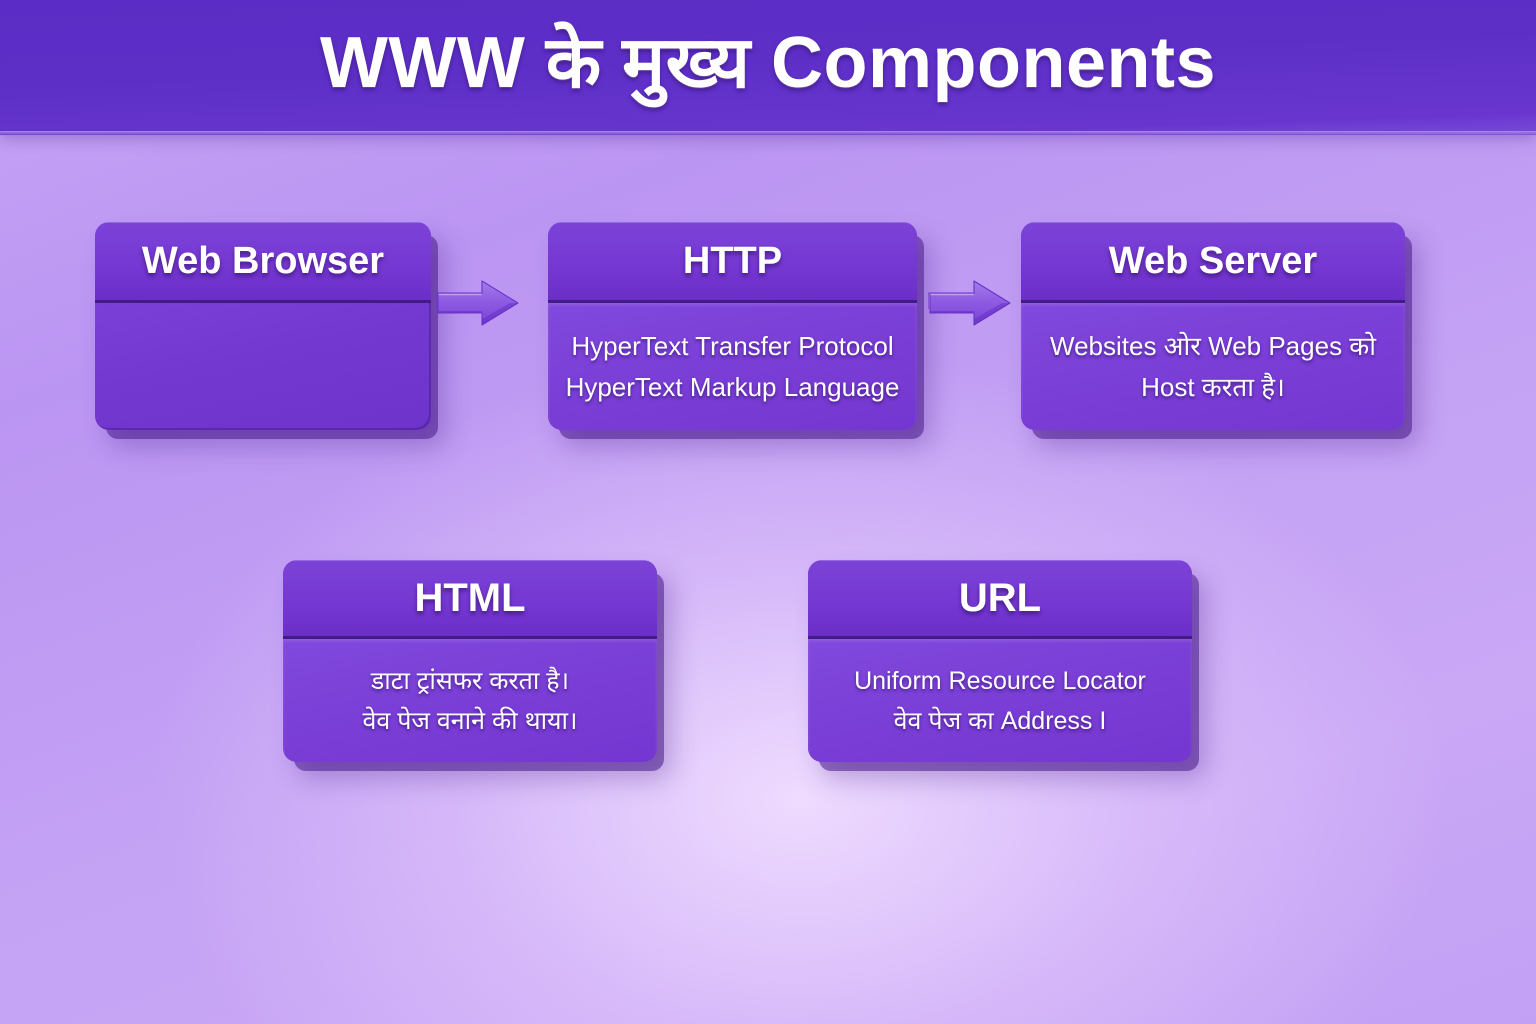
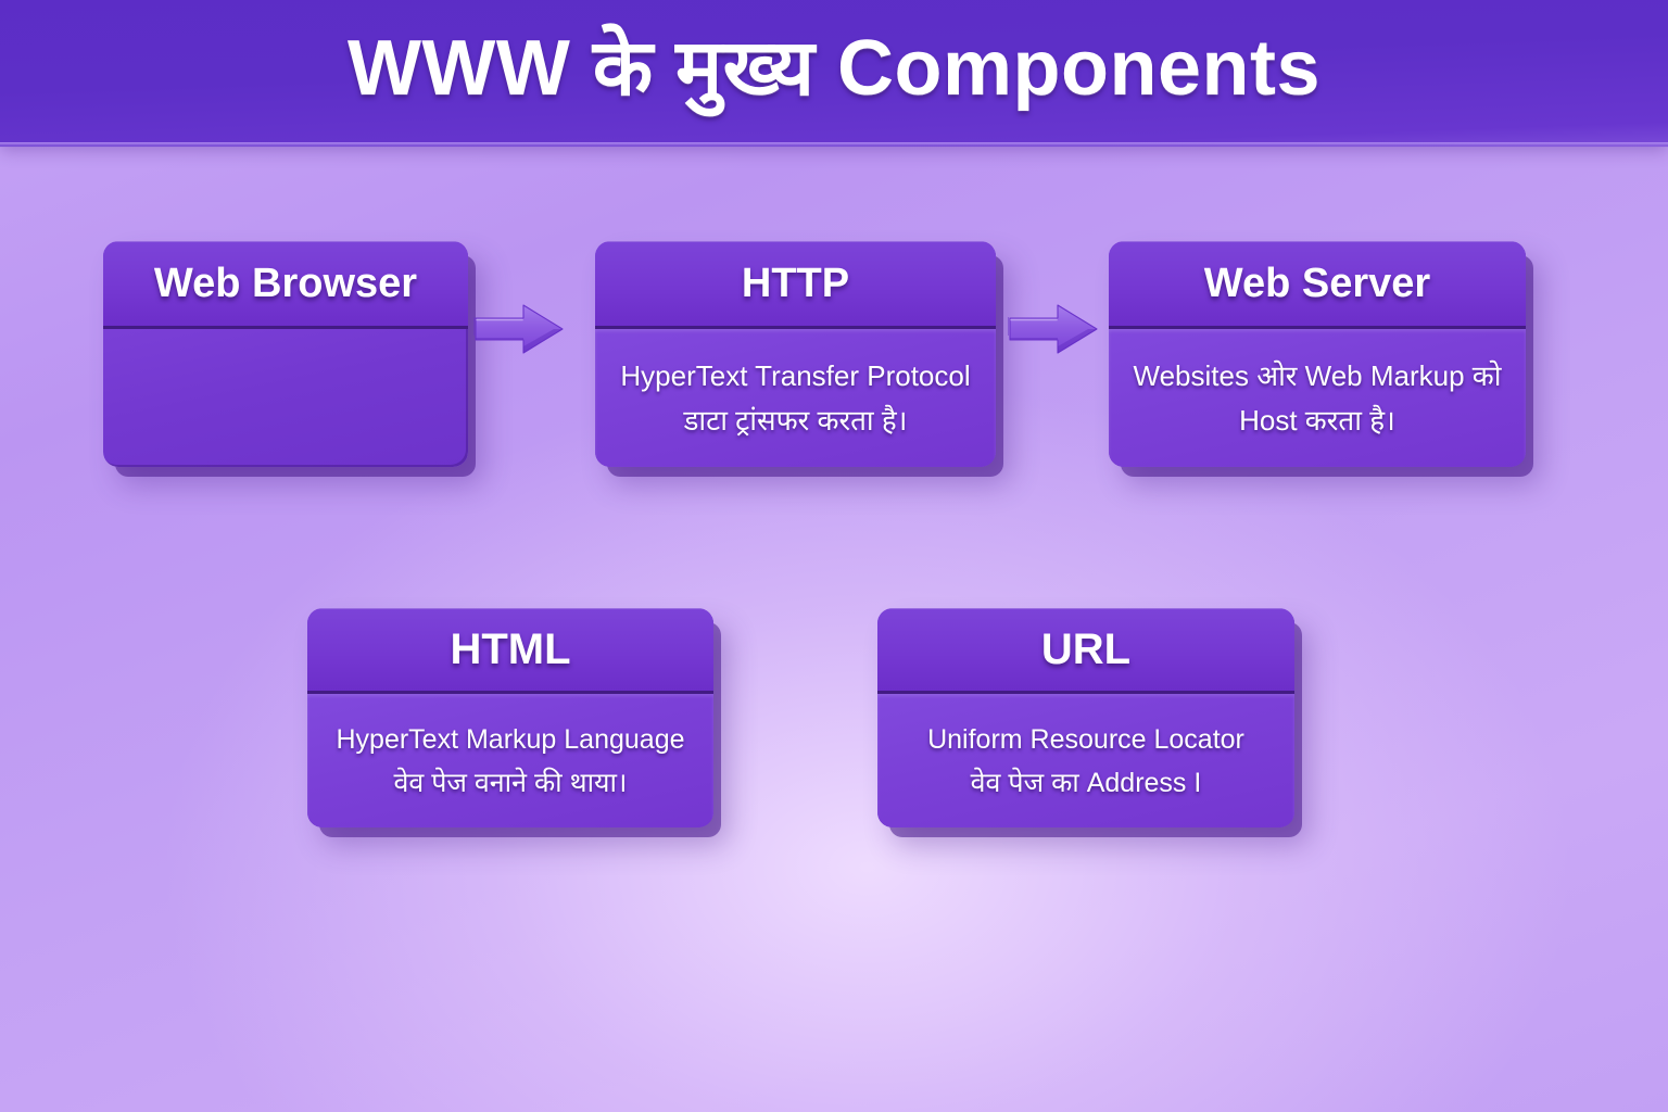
  WWW के मुख्य Components
  Web Browser
  HTTP
  HyperText Transfer Protocol
- HyperText Markup Language
+ डाटा ट्रांसफर करता है।
  Web Server
- Websites ओर Web Pages को
+ Websites ओर Web Markup को
  Host करता है।
  HTML
- डाटा ट्रांसफर करता है।
+ HyperText Markup Language
  वेव पेज वनाने की थाया।
  URL
  Uniform Resource Locator
  वेव पेज का Address I
